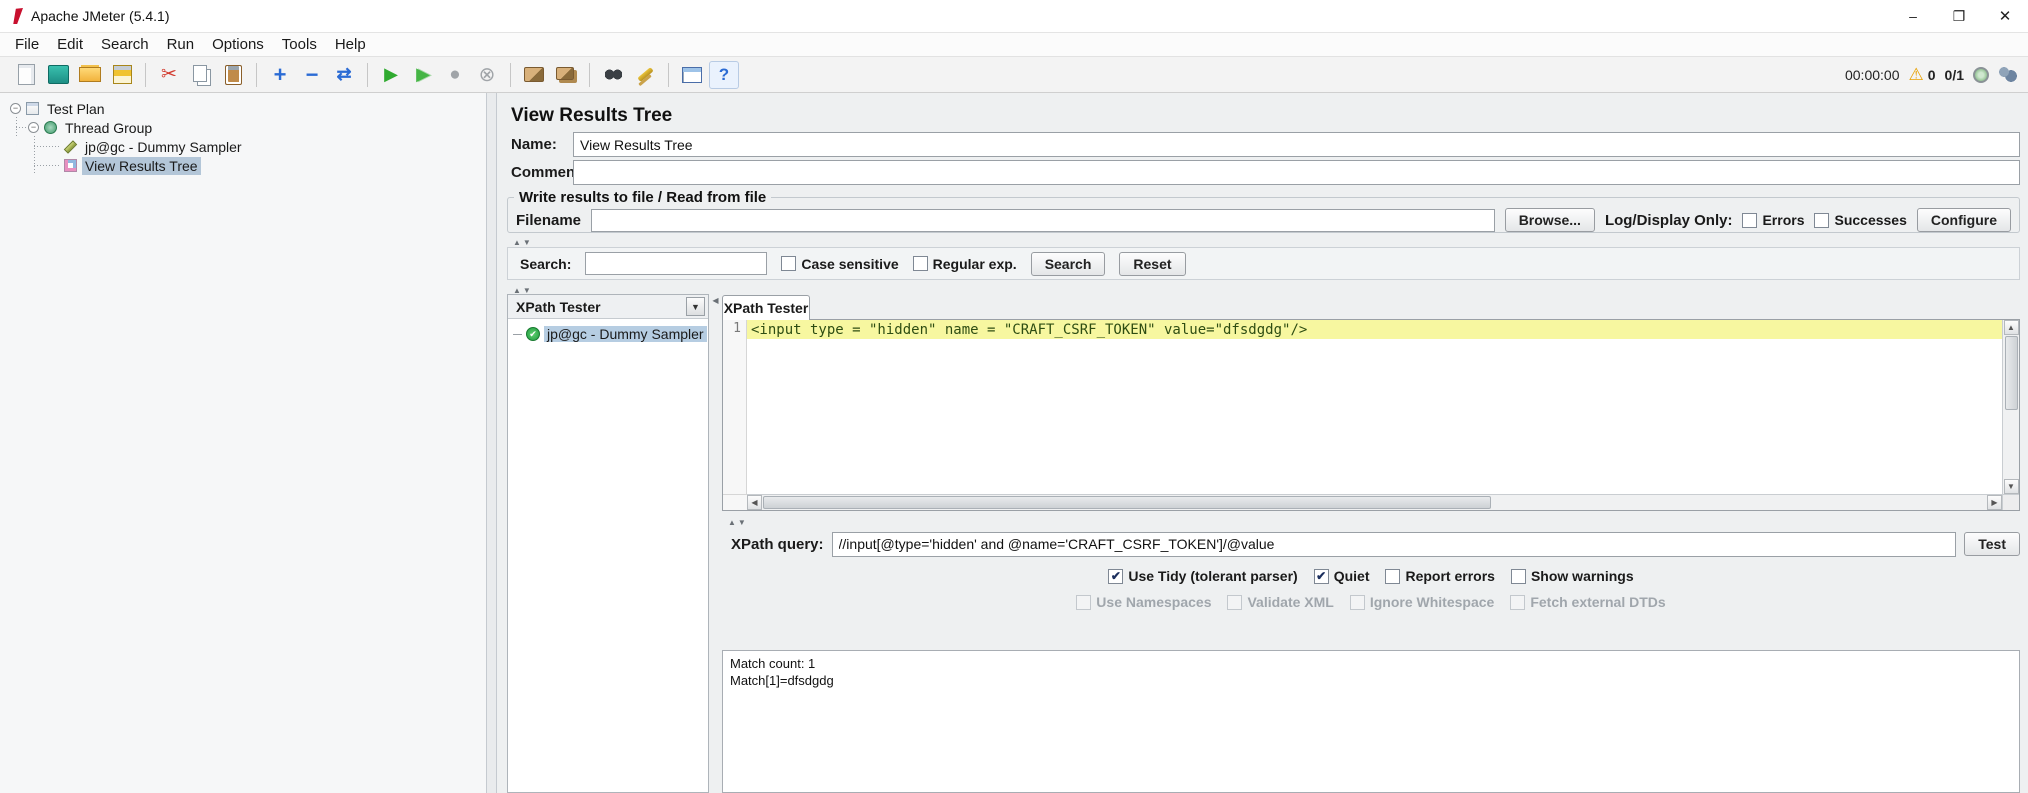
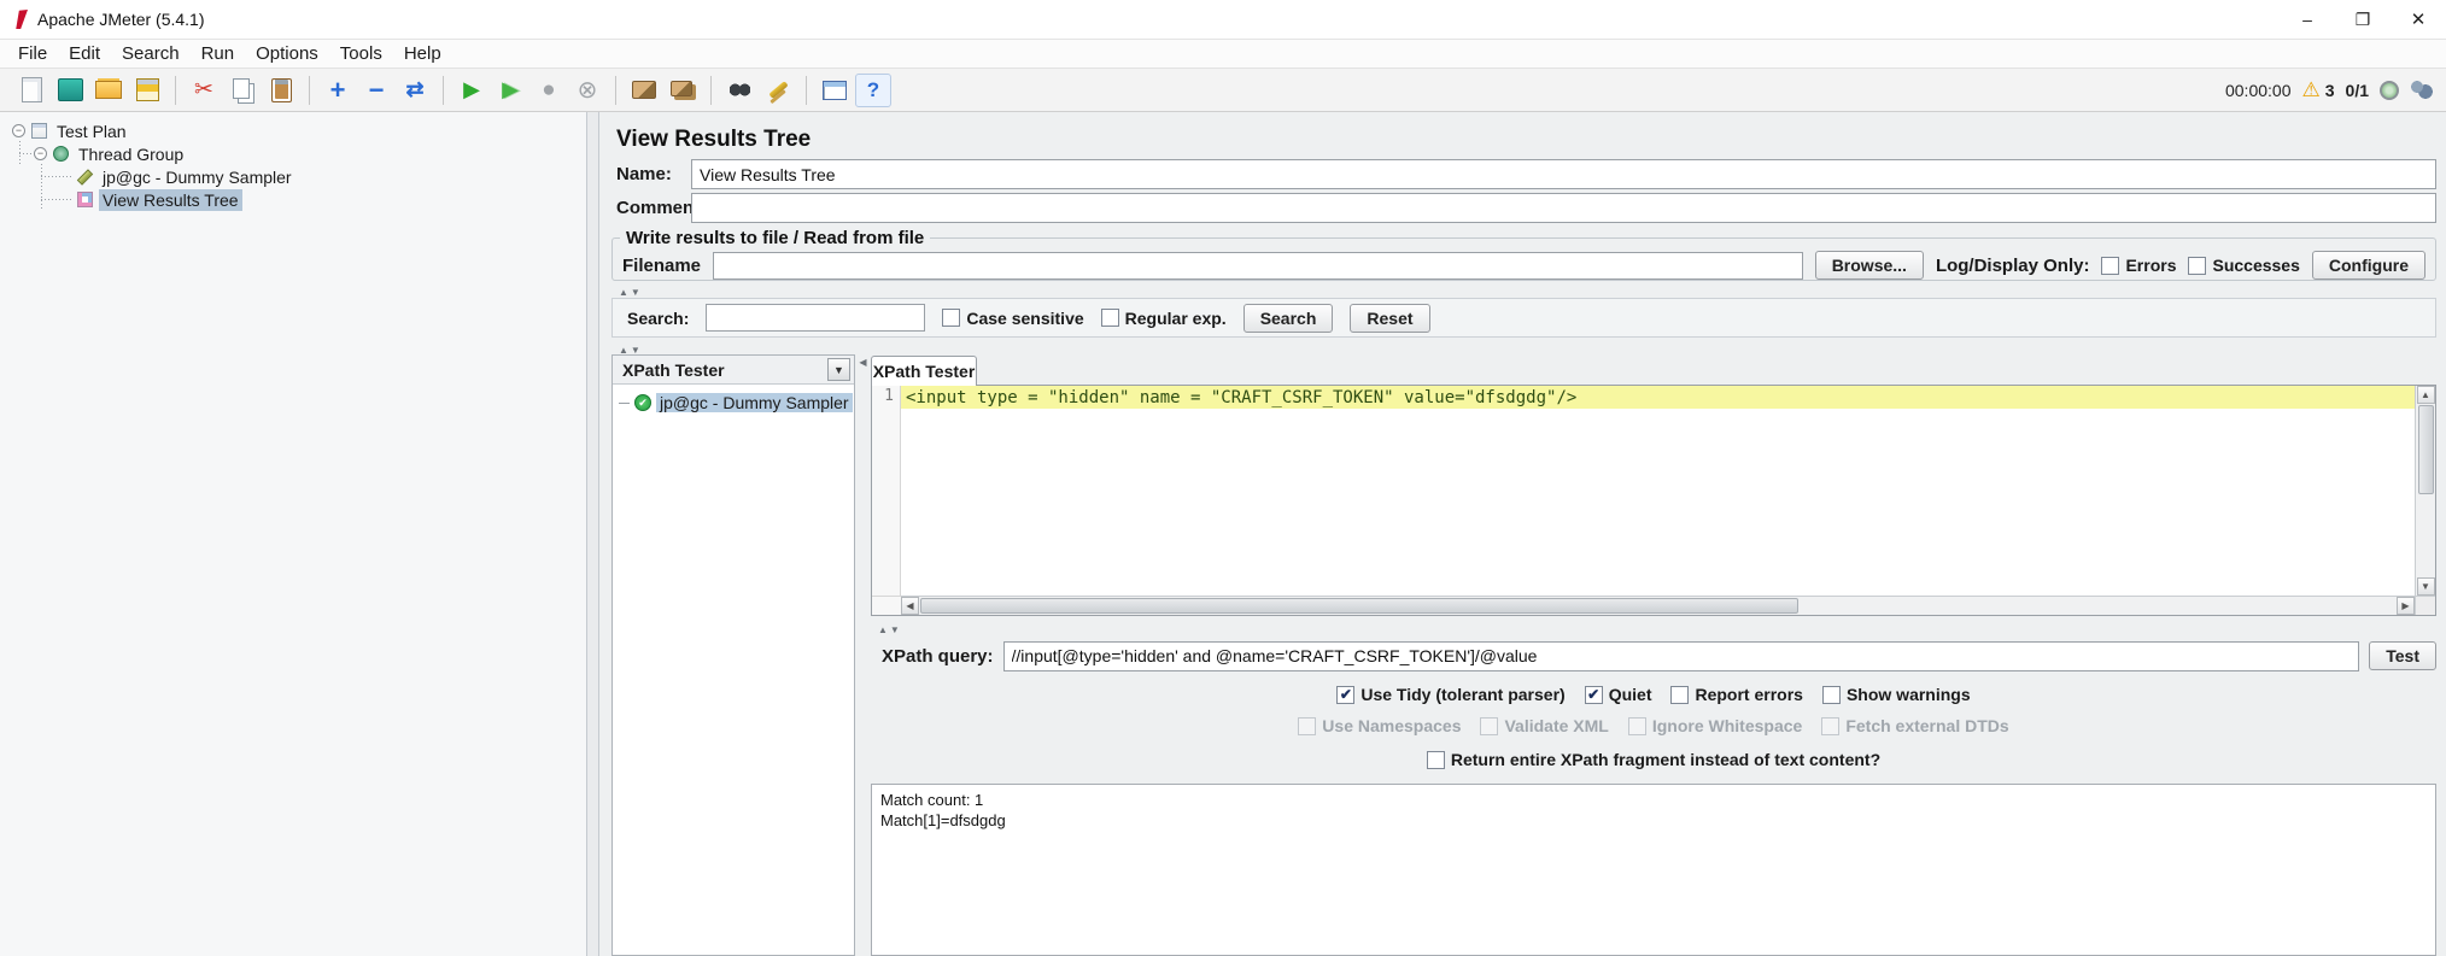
  Apache JMeter (5.4.1)
  –
  ❐
  ✕
  File
  Edit
  Search
  Run
  Options
  Tools
  Help
  00:00:00
- 0
+ 3
  0/1
  Test Plan
  Thread Group
  jp@gc - Dummy Sampler
  View Results Tree
  View Results Tree
  Name:
  View Results Tree
  Write results to file / Read from file
  Filename
  Browse...
  Log/Display Only:
  Errors
  Successes
  Configure
  Search:
  Case sensitive
  Regular exp.
  Search
  Reset
  XPath Tester
  jp@gc - Dummy Sampler
  XPath Tester
  1
  <input type = "hidden" name = "CRAFT_CSRF_TOKEN" value="dfsdgdg"/>
  ▲
  ▼
  ◀
  ▶
  XPath query:
  //input[@type='hidden' and @name='CRAFT_CSRF_TOKEN']/@value
  Test
  ✔
  Use Tidy (tolerant parser)
  ✔
  Quiet
  Report errors
  Show warnings
  Use Namespaces
  Validate XML
  Ignore Whitespace
  Fetch external DTDs
+ Return entire XPath fragment instead of text content?
  Match count: 1
  Match[1]=dfsdgdg
